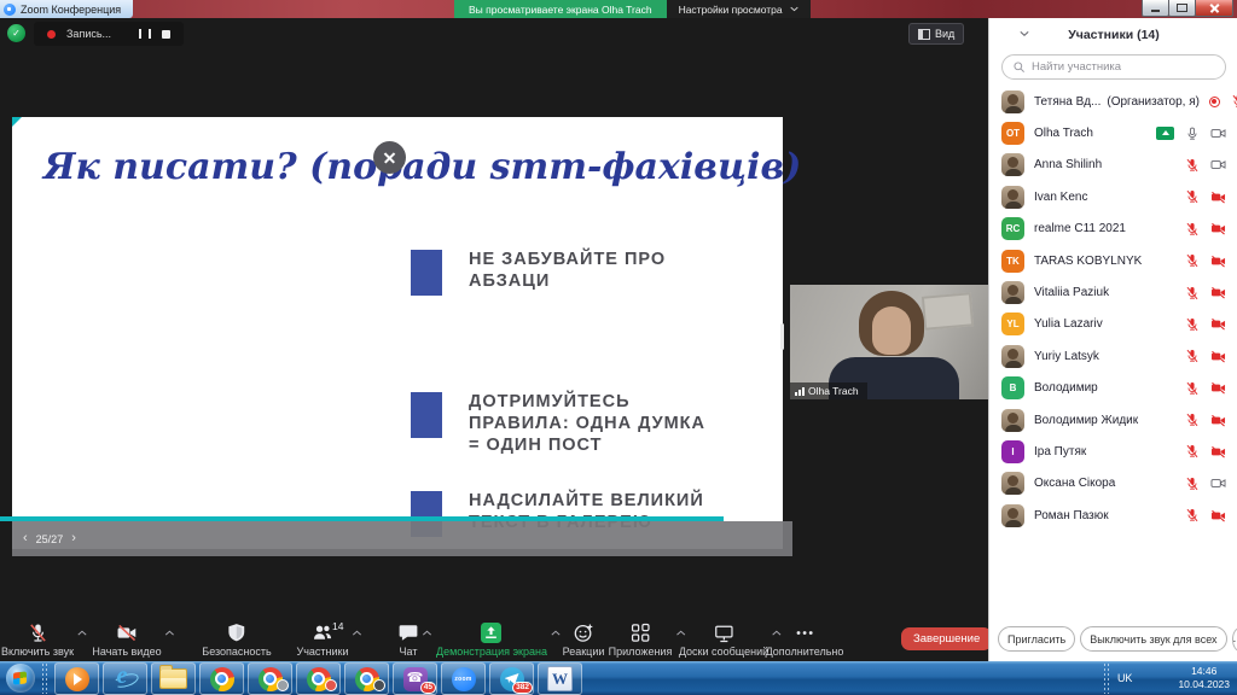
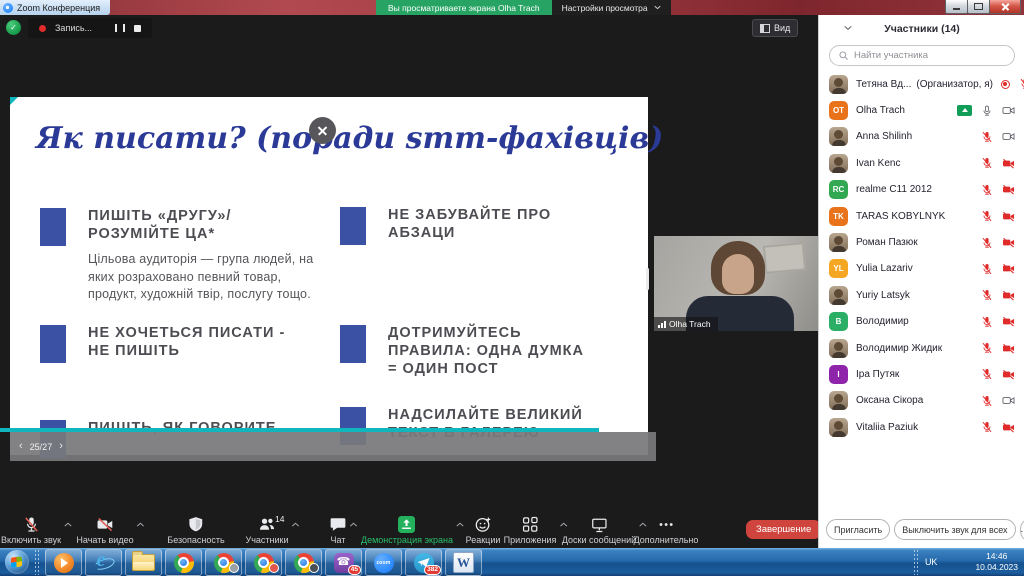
  Zoom Конференция
  Вы просматриваете экрана Olha Trach
  Настройки просмотра
  ✓
  Запись...
  Вид
  Як писати? (поади smm-фахівців)
+ ПИШІТЬ «ДРУГУ»/
+ РОЗУМІЙТЕ ЦА*
+ Цільова аудиторія — група людей, на яких розраховано певний товар, продукт, художній твір, послугу тощо.
+ НЕ ХОЧЕТЬСЯ ПИСАТИ -
+ НЕ ПИШІТЬ
  НЕ ЗАБУВАЙТЕ ПРО
  АБЗАЦИ
  ДОТРИМУЙТЕСЬ
  ПРАВИЛА: ОДНА ДУМКА
  = ОДИН ПОСТ
  НАДСИЛАЙТЕ ВЕЛИКИЙ
  ‹
  25/27
  ›
  Olha Trach
  Участники (14)
  Найти участника
  Тетяна Вд...
  (Организатор, я)
  OT
  Olha Trach
  Anna Shilinh
  Ivan Kenc
  RC
- realme C11 2021
+ realme C11 2012
  TK
  TARAS KOBYLNYK
- Vitaliia Paziuk
+ Роман Пазюк
  YL
  Yulia Lazariv
  Yuriy Latsyk
  В
  Володимир
  Володимир Жидик
  І
  Іра Путяк
  Оксана Сікора
- Роман Пазюк
+ Vitaliia Paziuk
  Пригласить
  Выключить звук для всех
  Включить звук
  Начать видео
  Безопасность
  14
  Участники
  Чат
  Демонстрация экрана
  Реакции
  Приложения
  Доски сообщений
  Дополнительно
  Завершение
  UK
  14:46
  10.04.2023
